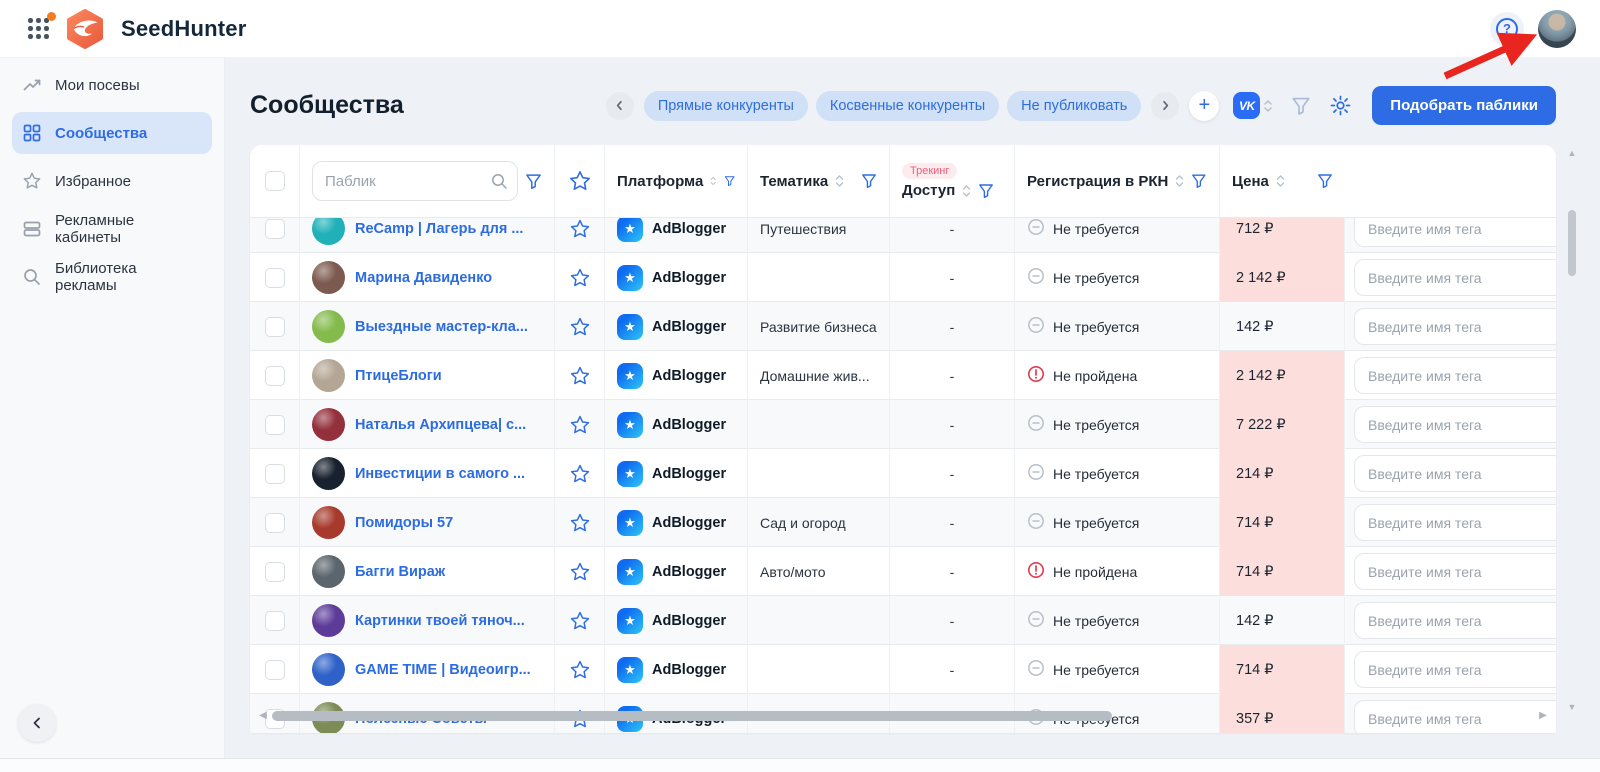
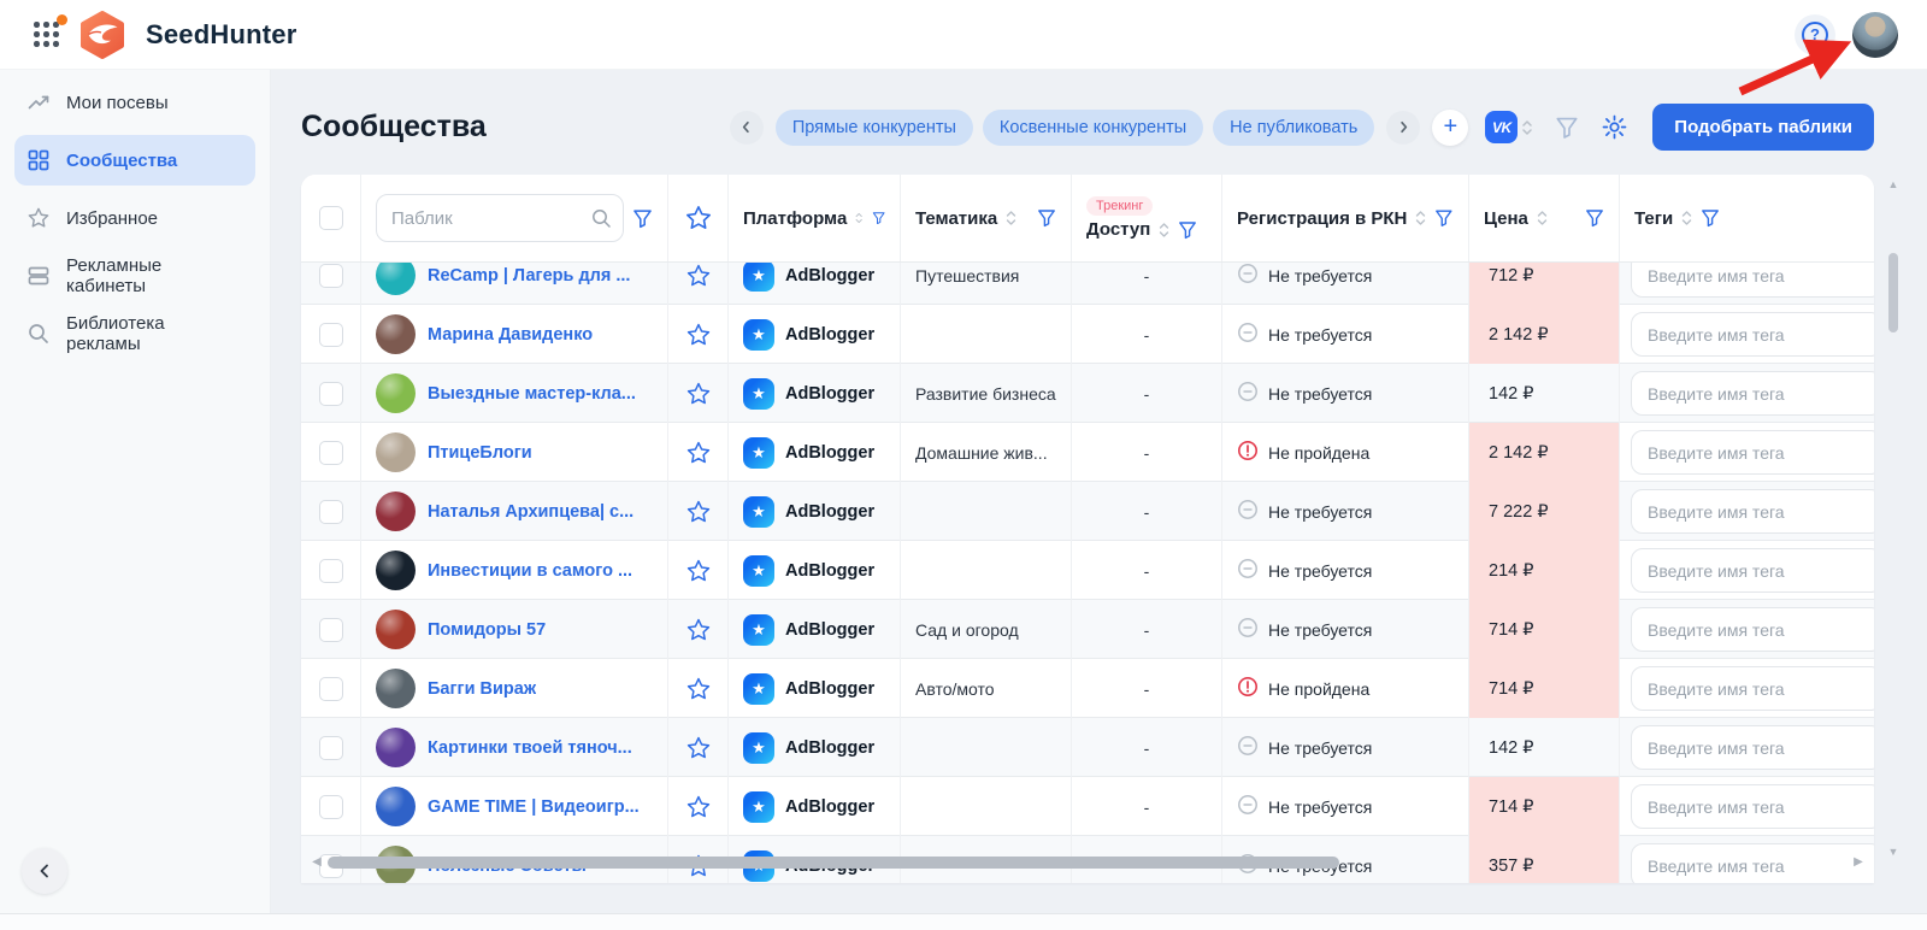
  SeedHunter
  ?
  Мои посевы
  Сообщества
  Избранное
  Рекламные кабинеты
  Библиотека рекламы
  Сообщества
  Прямые конкуренты
  Косвенные конкуренты
  Не публиковать
  +
  VK
  Подобрать паблики
  Паблик
  Платформа
  Тематика
  Трекинг
  Доступ
  Регистрация в РКН
  Цена
+ Теги
  ReCamp | Лагерь для ...
  ★
  AdBlogger
  Путешествия
  -
  Не требуется
  712 ₽
  Введите имя тега
  Марина Давиденко
  ★
  AdBlogger
  -
  Не требуется
  2 142 ₽
  Введите имя тега
  Выездные мастер-кла...
  ★
  AdBlogger
  Развитие бизнеса
  -
  Не требуется
  142 ₽
  Введите имя тега
  ПтицеБлоги
  ★
  AdBlogger
  Домашние жив...
  -
  Не пройдена
  2 142 ₽
  Введите имя тега
  Наталья Архипцева| с...
  ★
  AdBlogger
  -
  Не требуется
  7 222 ₽
  Введите имя тега
  Инвестиции в самого ...
  ★
  AdBlogger
  -
  Не требуется
  214 ₽
  Введите имя тега
  Помидоры 57
  ★
  AdBlogger
  Сад и огород
  -
  Не требуется
  714 ₽
  Введите имя тега
  Багги Вираж
  ★
  AdBlogger
  Авто/мото
  -
  Не пройдена
  714 ₽
  Введите имя тега
  Картинки твоей тяноч...
  ★
  AdBlogger
  -
  Не требуется
  142 ₽
  Введите имя тега
  GAME TIME | Видеоигр...
  ★
  AdBlogger
  -
  Не требуется
  714 ₽
  Введите имя тега
  357 ₽
  Введите имя тега
  ◀
  ▶
  ▲
  ▼
